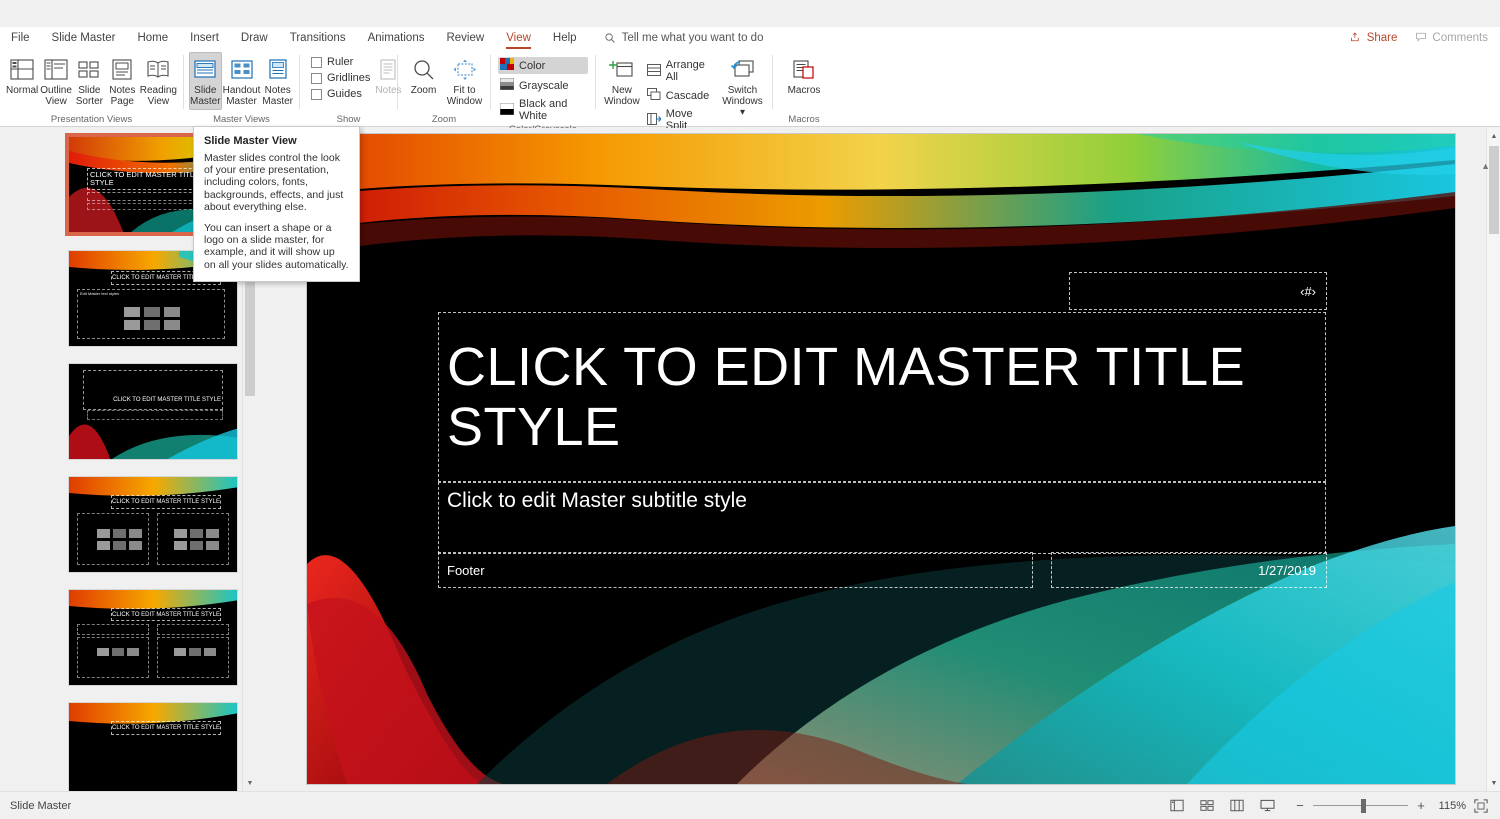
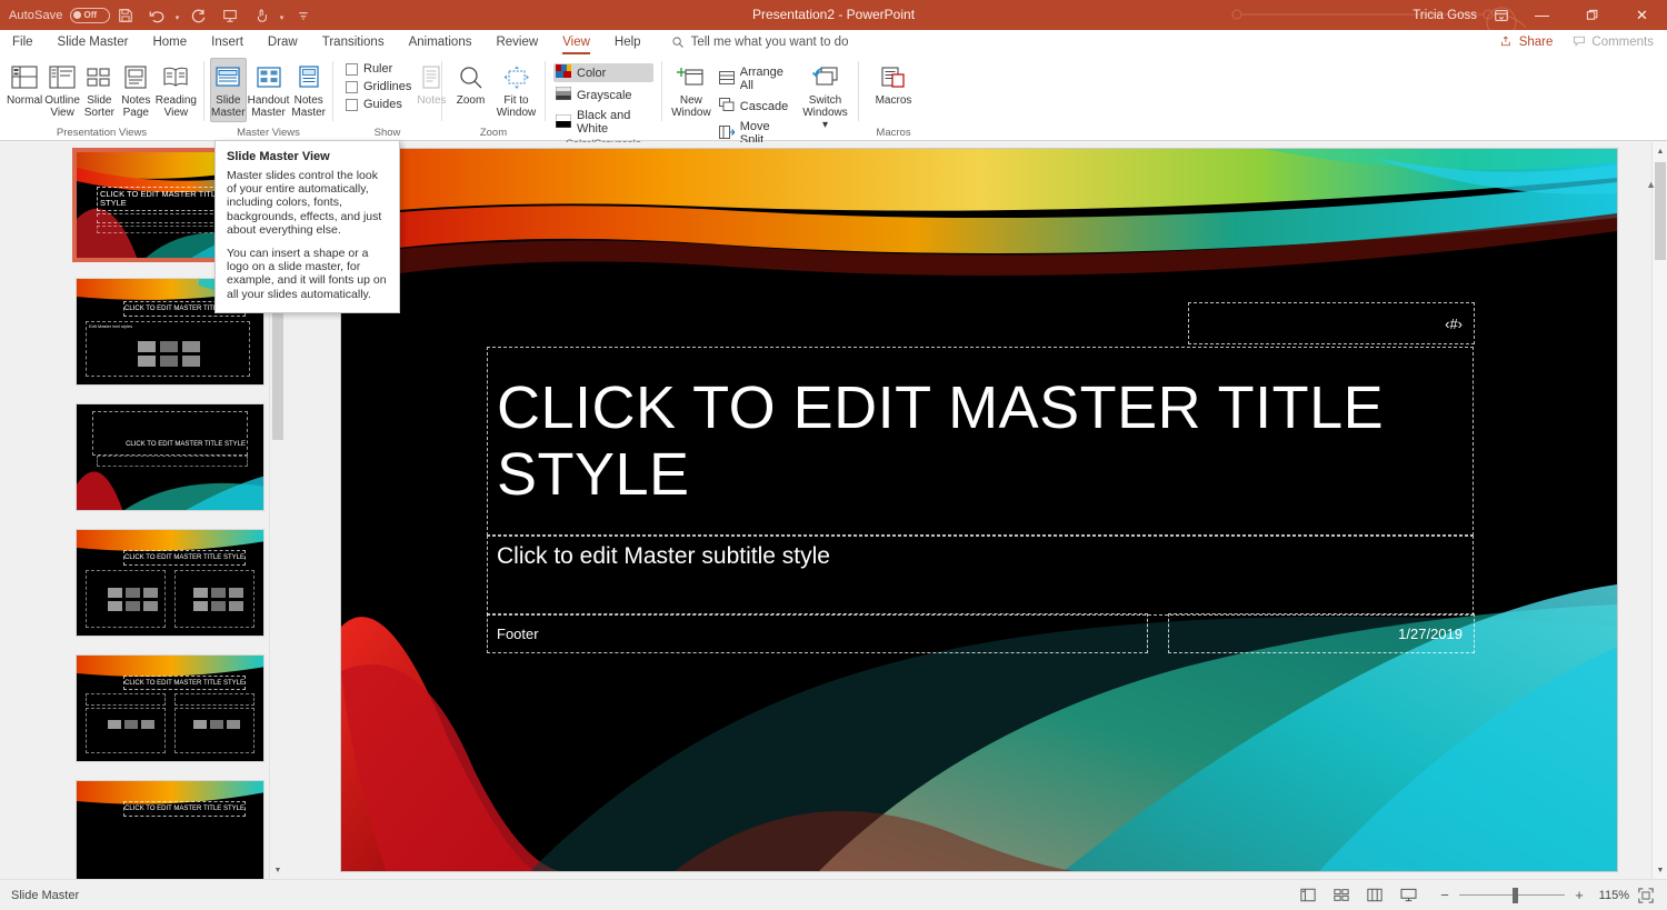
+ AutoSave
+ Off
+ Presentation2 - PowerPoint
+ Tricia Goss
+ —
+ ✕
  File
  Slide Master
  Home
  Insert
  Draw
  Transitions
  Animations
  Review
  View
  Help
  Tell me what you want to do
  Share
  Comments
  Normal
  Outline
  View
  Slide
  Sorter
  Notes
  Page
  Reading
  View
  Presentation Views
  Slide
  Master
  Handout
  Master
  Notes
  Master
  Master Views
  Ruler
  Gridlines
  Guides
  Notes
  Show
  Zoom
  Fit to
  Window
  Zoom
  Color
  Grayscale
  Black and White
  New
  Window
  Arrange All
  Cascade
  Move Split
  Switch
  Windows ▾
  Macros
  Macros
  ▲
  CLICK TO EDIT MASTER TITL STYLE
  ‹#›
  CLICK TO EDIT MASTER TITLE STYLE
  Click to edit Master subtitle style
  Footer
  1/27/2019
  Slide Master View
- Master slides control the look of your entire presentation, including colors, fonts, backgrounds, effects, and just about everything else.
+ Master slides control the look of your entire automatically, including colors, fonts, backgrounds, effects, and just about everything else.
- You can insert a shape or a logo on a slide master, for example, and it will show up on all your slides automatically.
+ You can insert a shape or a logo on a slide master, for example, and it will fonts up on all your slides automatically.
  Slide Master
  −
  +
  115%
